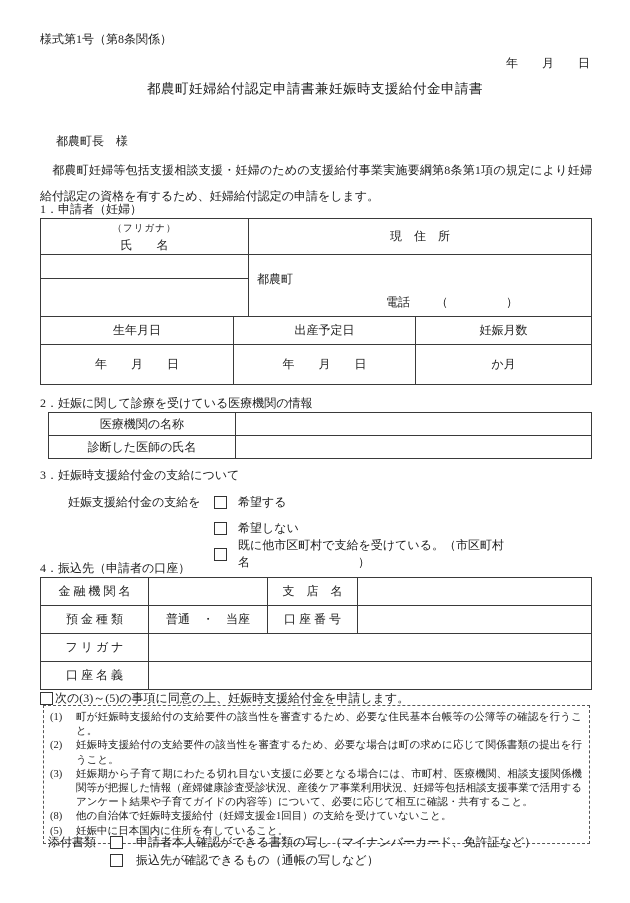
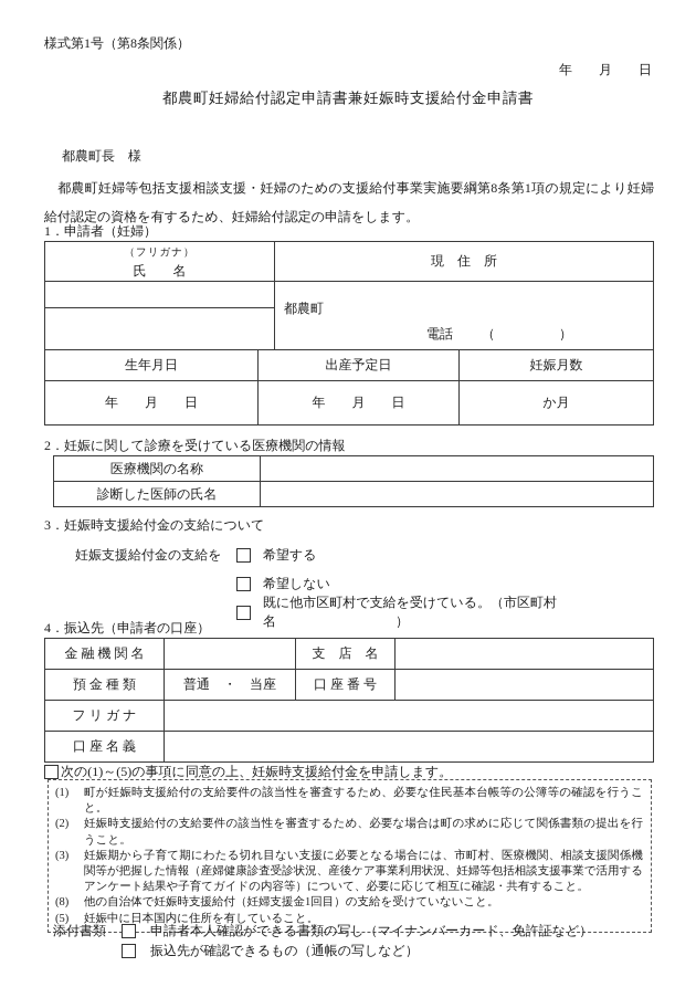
  様式第1号（第8条関係）
  年 月 日
  都農町妊婦給付認定申請書兼妊娠時支援給付金申請書
  都農町長 様
  都農町妊婦等包括支援相談支援・妊婦のための支援給付事業実施要綱第8条第1項の規定により妊婦給付認定の資格を有するため、妊婦給付認定の申請をします。
  1．申請者（妊婦）
  （フリガナ） 氏 名	現 住 所
  	都農町 電話 （ ）
  生年月日	出産予定日	妊娠月数
  年 月 日	年 月 日	か月
  2．妊娠に関して診療を受けている医療機関の情報
  医療機関の名称
  診断した医師の氏名
  3．妊娠時支援給付金の支給について
  妊娠支援給付金の支給を
  希望する
  希望しない
  既に他市区町村で支給を受けている。（市区町村名 ）
  4．振込先（申請者の口座）
  金 融 機 関 名		支 店 名
  預 金 種 類	普通 ・ 当座	口 座 番 号
  フ リ ガ ナ
  口 座 名 義
- 次の(3)～(5)の事項に同意の上、妊娠時支援給付金を申請します。
+ 次の(1)～(5)の事項に同意の上、妊娠時支援給付金を申請します。
  (1)
  町が妊娠時支援給付の支給要件の該当性を審査するため、必要な住民基本台帳等の公簿等の確認を行うこと。
  (2)
  妊娠時支援給付の支給要件の該当性を審査するため、必要な場合は町の求めに応じて関係書類の提出を行うこと。
  (3)
  妊娠期から子育て期にわたる切れ目ない支援に必要となる場合には、市町村、医療機関、相談支援関係機関等が把握した情報（産婦健康診査受診状況、産後ケア事業利用状況、妊婦等包括相談支援事業で活用するアンケート結果や子育てガイドの内容等）について、必要に応じて相互に確認・共有すること。
  (8)
  他の自治体で妊娠時支援給付（妊婦支援金1回目）の支給を受けていないこと。
  (5)
  妊娠中に日本国内に住所を有していること。
  添付書類
  申請者本人確認ができる書類の写し（マイナンバーカード、免許証など）
  振込先が確認できるもの（通帳の写しなど）
